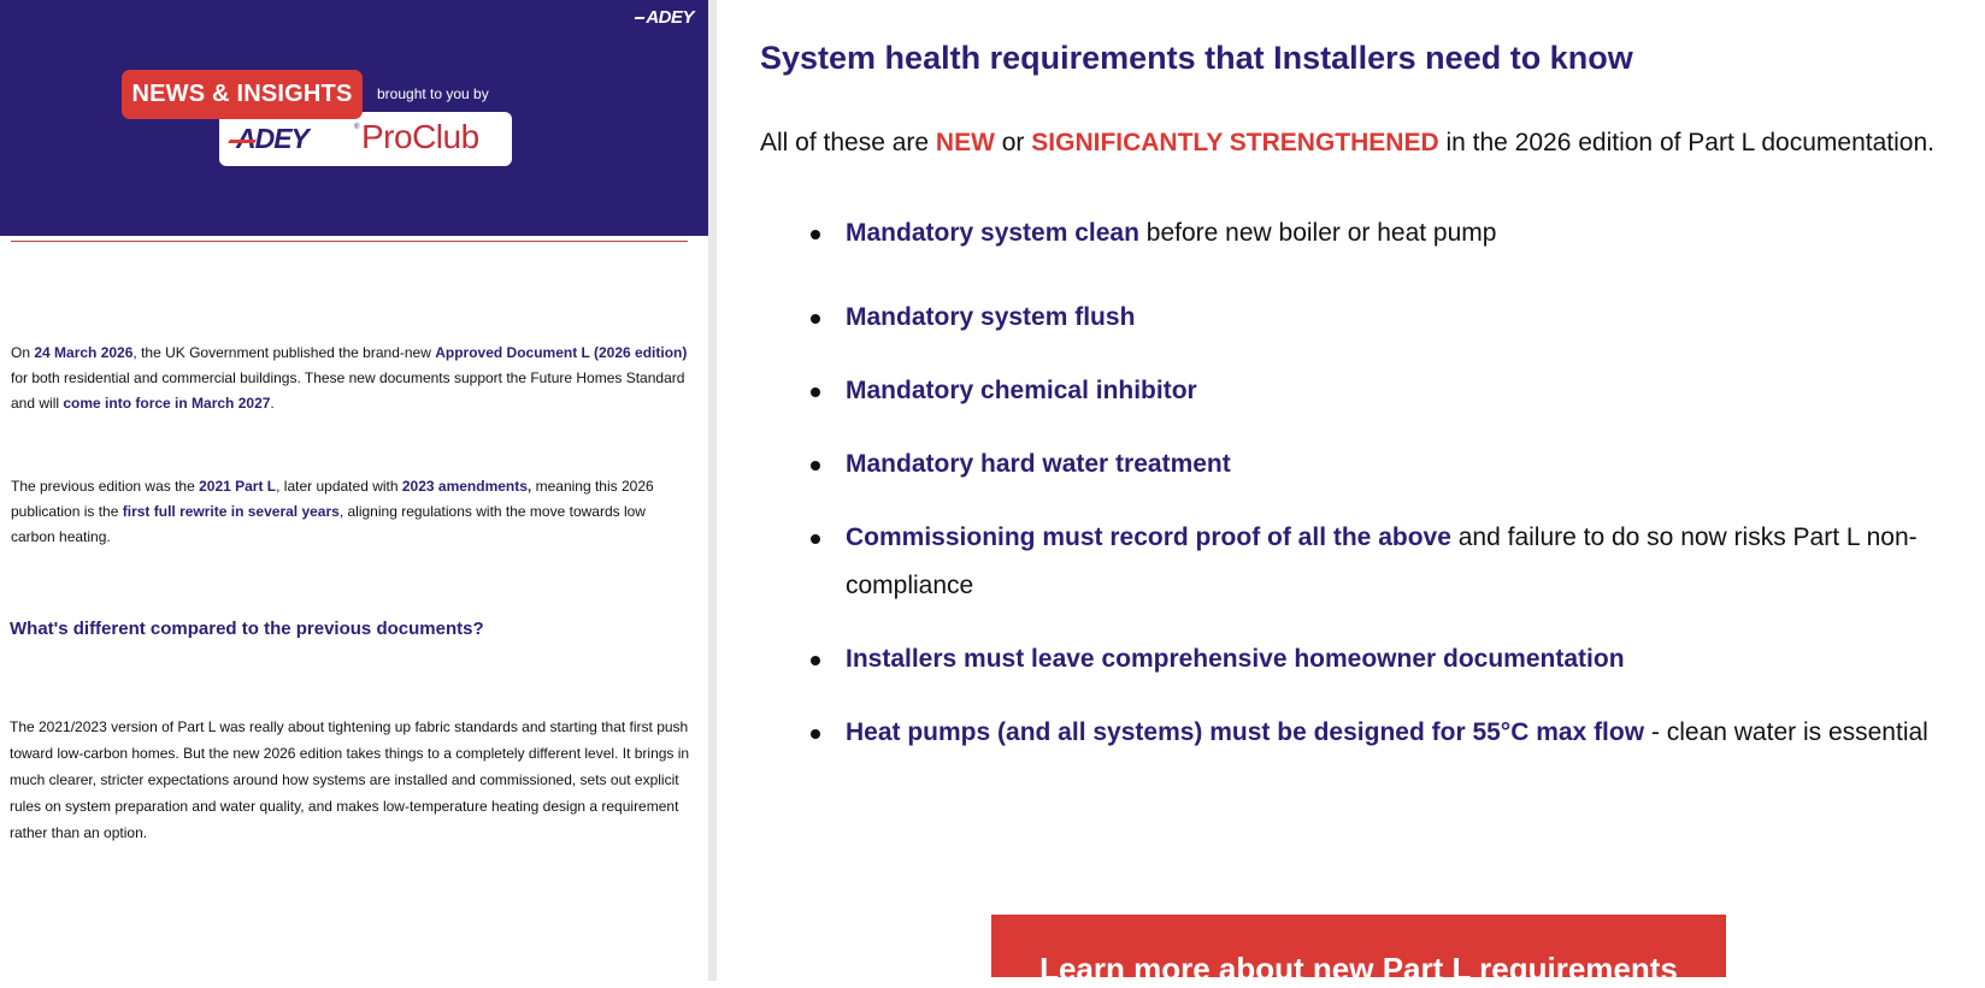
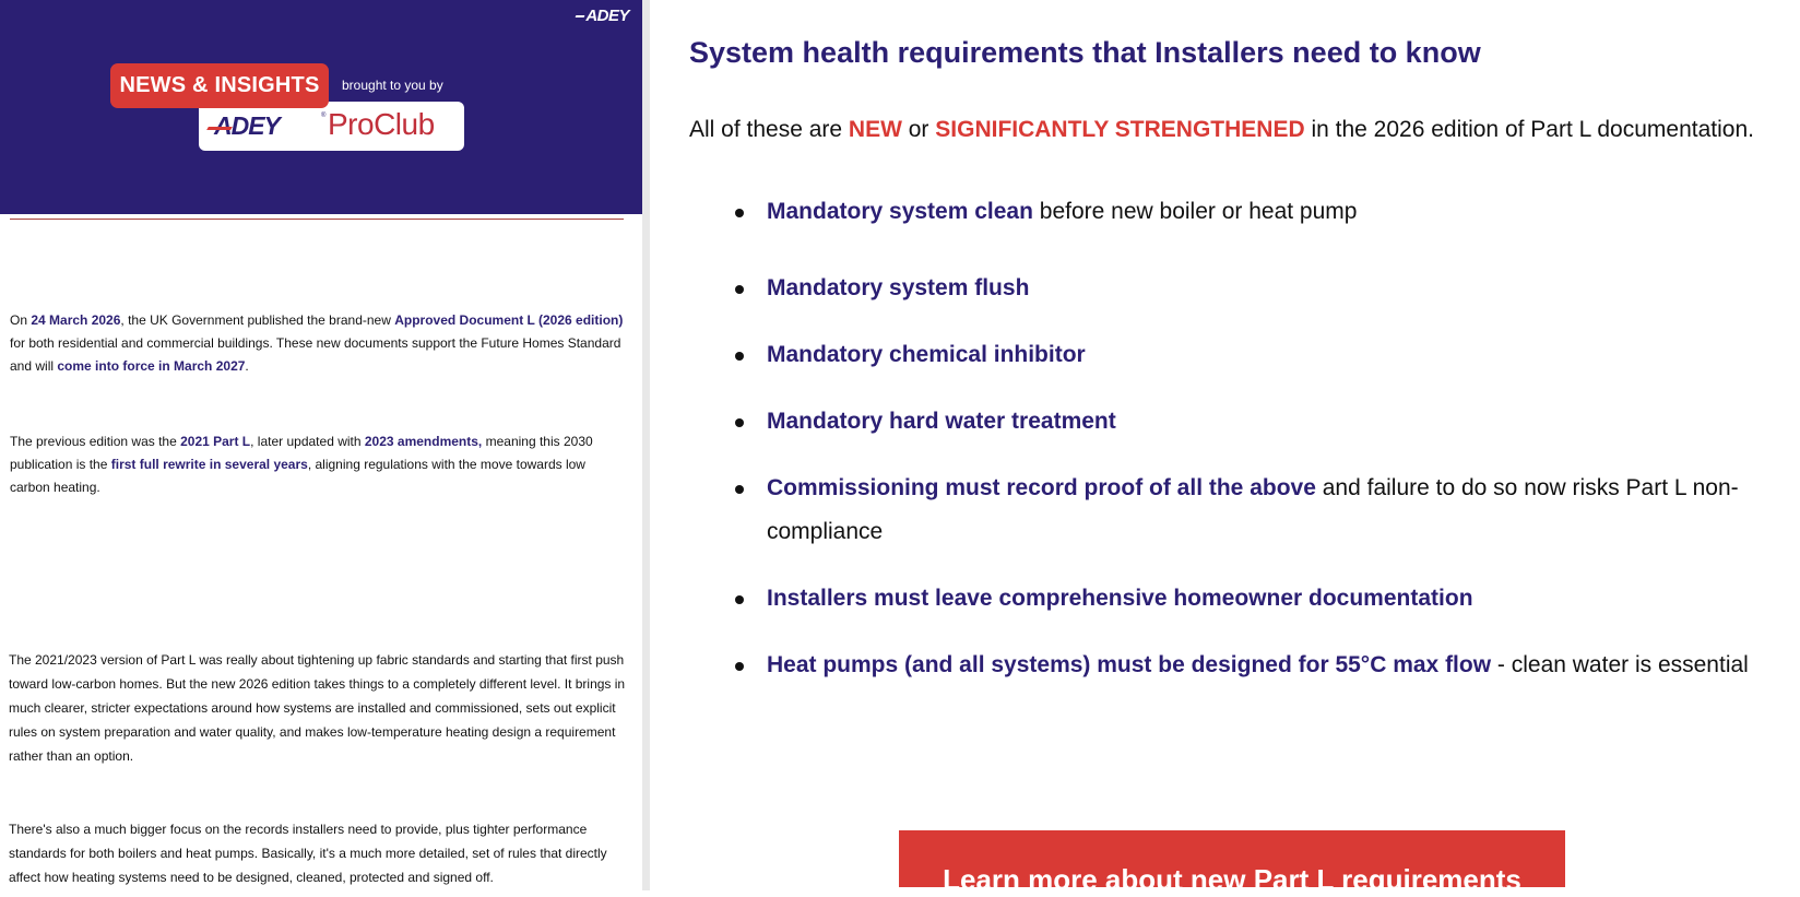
  ADEY
  NEWS & INSIGHTS
  brought to you by
  ADEY
  ProClub
  On 24 March 2026, the UK Government published the brand-new Approved Document L (2026 edition) for both residential and commercial buildings. These new documents support the Future Homes Standard and will come into force in March 2027.
- The previous edition was the 2021 Part L, later updated with 2023 amendments, meaning this 2026 publication is the first full rewrite in several years, aligning regulations with the move towards low carbon heating.
+ The previous edition was the 2021 Part L, later updated with 2023 amendments, meaning this 2030 publication is the first full rewrite in several years, aligning regulations with the move towards low carbon heating.
- What's different compared to the previous documents?
  The 2021/2023 version of Part L was really about tightening up fabric standards and starting that first push toward low-carbon homes. But the new 2026 edition takes things to a completely different level. It brings in much clearer, stricter expectations around how systems are installed and commissioned, sets out explicit rules on system preparation and water quality, and makes low-temperature heating design a requirement rather than an option.
+ There's also a much bigger focus on the records installers need to provide, plus tighter performance standards for both boilers and heat pumps. Basically, it's a much more detailed, set of rules that directly affect how heating systems need to be designed, cleaned, protected and signed off.
  System health requirements that Installers need to know
  All of these are NEW or SIGNIFICANTLY STRENGTHENED in the 2026 edition of Part L documentation.
  Mandatory system clean before new boiler or heat pump
  Mandatory system flush
  Mandatory chemical inhibitor
  Mandatory hard water treatment
  Commissioning must record proof of all the above and failure to do so now risks Part L non-compliance
  Installers must leave comprehensive homeowner documentation
  Heat pumps (and all systems) must be designed for 55°C max flow - clean water is essential
  Learn more about new Part L requirements
